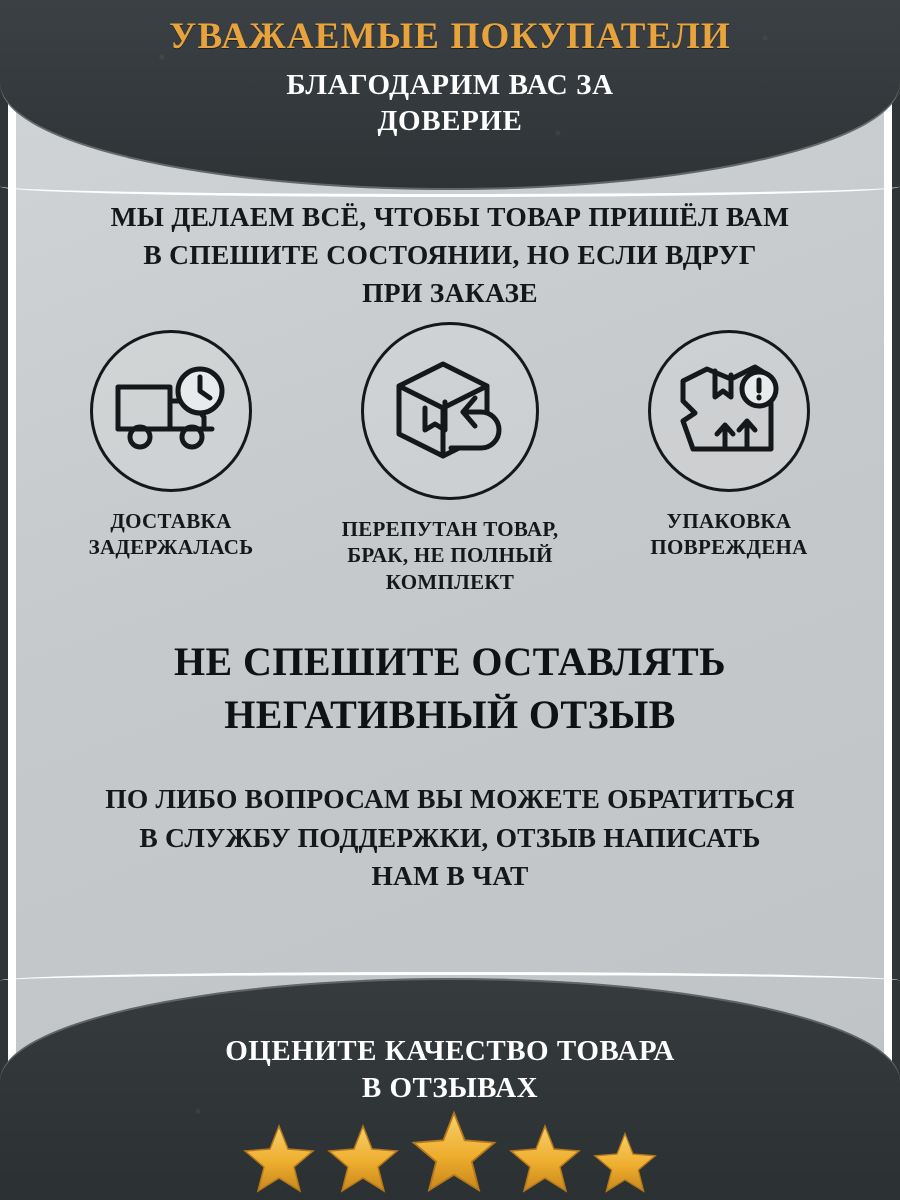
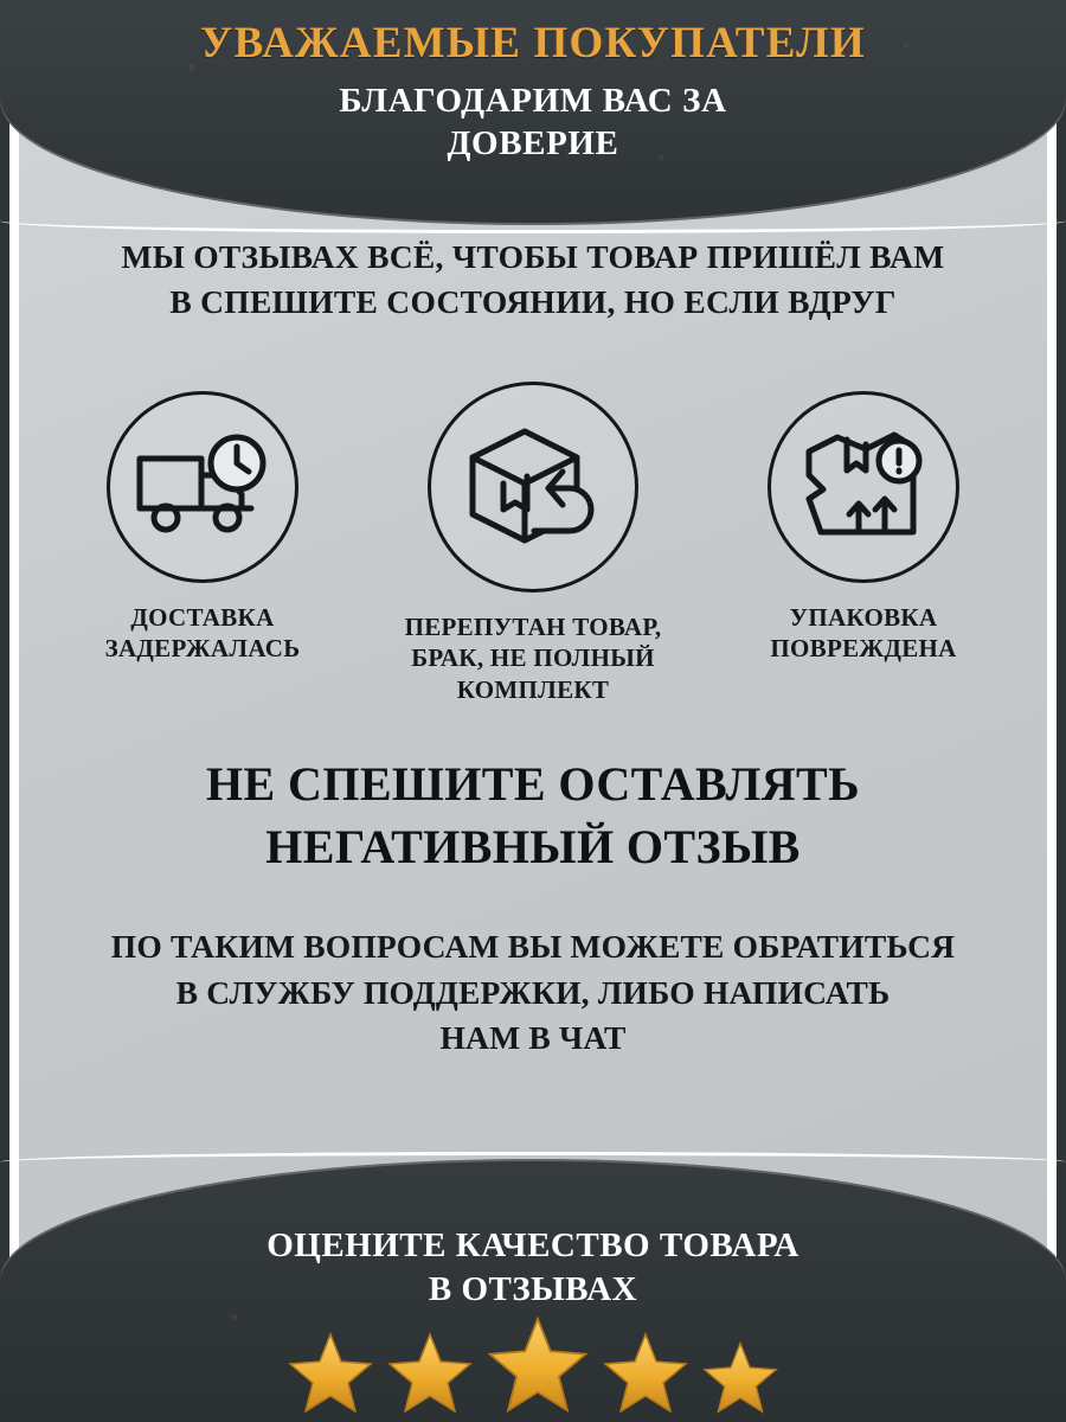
  УВАЖАЕМЫЕ ПОКУПАТЕЛИ
  БЛАГОДАРИМ ВАС ЗА
  ДОВЕРИЕ
- МЫ ДЕЛАЕМ ВСЁ, ЧТОБЫ ТОВАР ПРИШЁЛ ВАМ
+ МЫ ОТЗЫВАХ ВСЁ, ЧТОБЫ ТОВАР ПРИШЁЛ ВАМ
  В СПЕШИТЕ СОСТОЯНИИ, НО ЕСЛИ ВДРУГ
- ПРИ ЗАКАЗЕ
  ДОСТАВКА
  ЗАДЕРЖАЛАСЬ
  ПЕРЕПУТАН ТОВАР,
  БРАК, НЕ ПОЛНЫЙ
  КОМПЛЕКТ
  УПАКОВКА
  ПОВРЕЖДЕНА
  НЕ СПЕШИТЕ ОСТАВЛЯТЬ
  НЕГАТИВНЫЙ ОТЗЫВ
- ПО ЛИБО ВОПРОСАМ ВЫ МОЖЕТЕ ОБРАТИТЬСЯ
+ ПО ТАКИМ ВОПРОСАМ ВЫ МОЖЕТЕ ОБРАТИТЬСЯ
- В СЛУЖБУ ПОДДЕРЖКИ, ОТЗЫВ НАПИСАТЬ
+ В СЛУЖБУ ПОДДЕРЖКИ, ЛИБО НАПИСАТЬ
  НАМ В ЧАТ
  ОЦЕНИТЕ КАЧЕСТВО ТОВАРА
  В ОТЗЫВАХ
